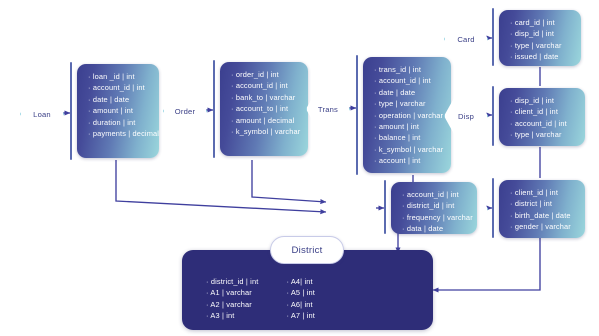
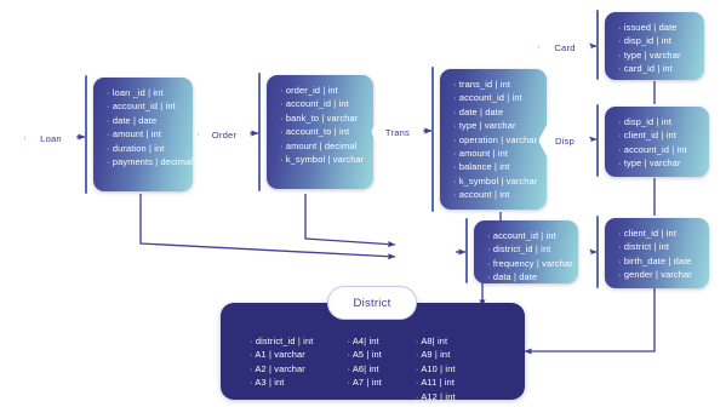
  Loan
  loan _id | int
  account_id | int
  date | date
  amount | int
  duration | int
  payments | decimal
  Order
  order_id | int
  account_id | int
  bank_to | varchar
  account_to | int
  amount | decimal
  k_symbol | varchar
  Trans
  trans_id | int
  account_id | int
  date | date
  type | varchar
  operation | varchar
  amount | int
  balance | int
  k_symbol | varchar
  account | int
  Card
- card_id | int
+ issued | date
  disp_id | int
  type | varchar
- issued | date
+ card_id | int
  Disp
  disp_id | int
  client_id | int
  account_id | int
  type | varchar
  client_id | int
  district | int
  birth_date | date
  gender | varchar
  account_id | int
  district_id | int
  frequency | varchar
  data | date
  district_id | int
  A1 | varchar
  A2 | varchar
  A3 | int
  A4| int
  A5 | int
  A6| int
  A7 | int
+ A8| int
+ A9 | int
+ A10 | int
+ A11 | int
+ A12 | int
  District
